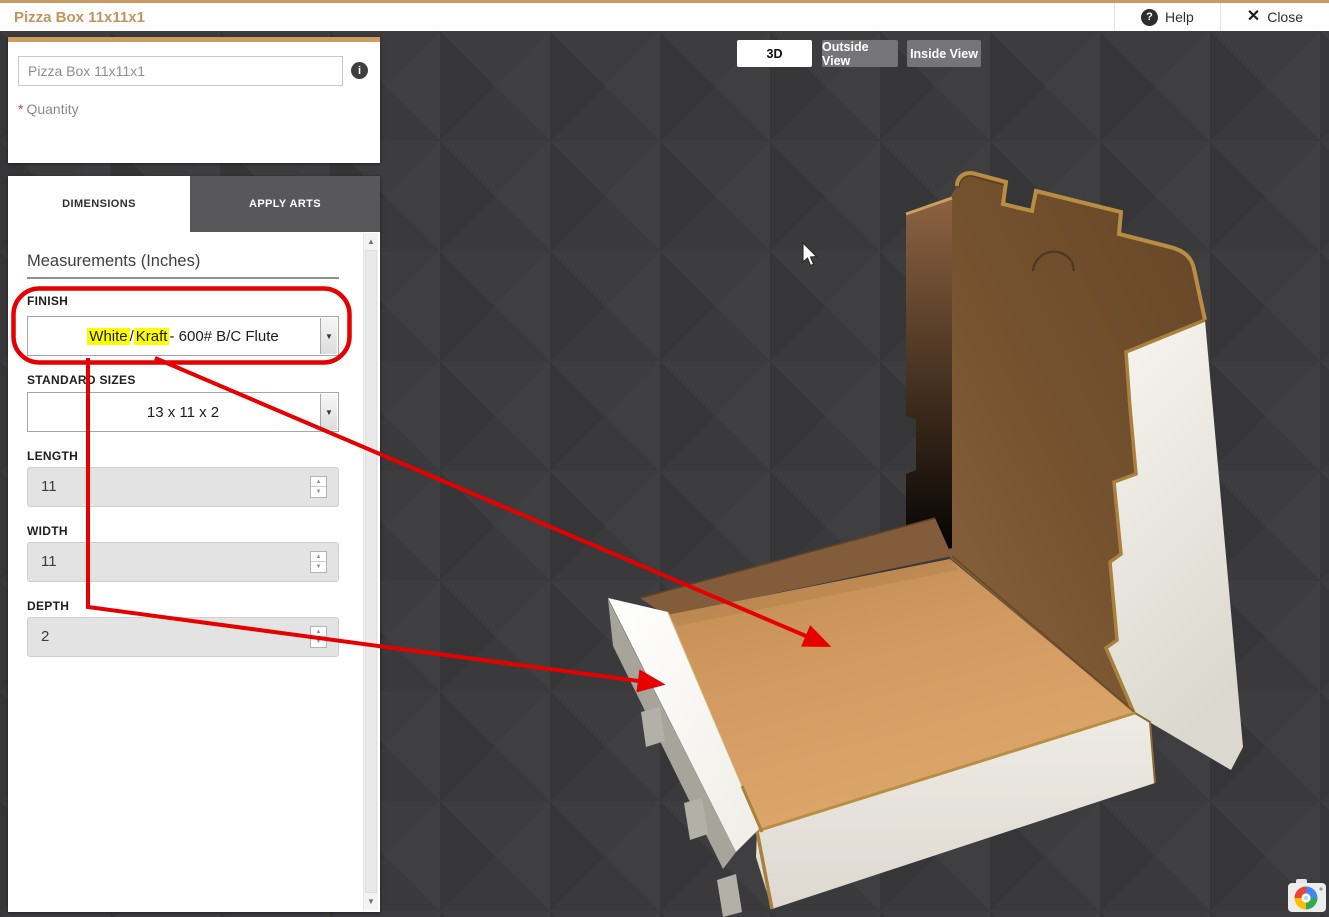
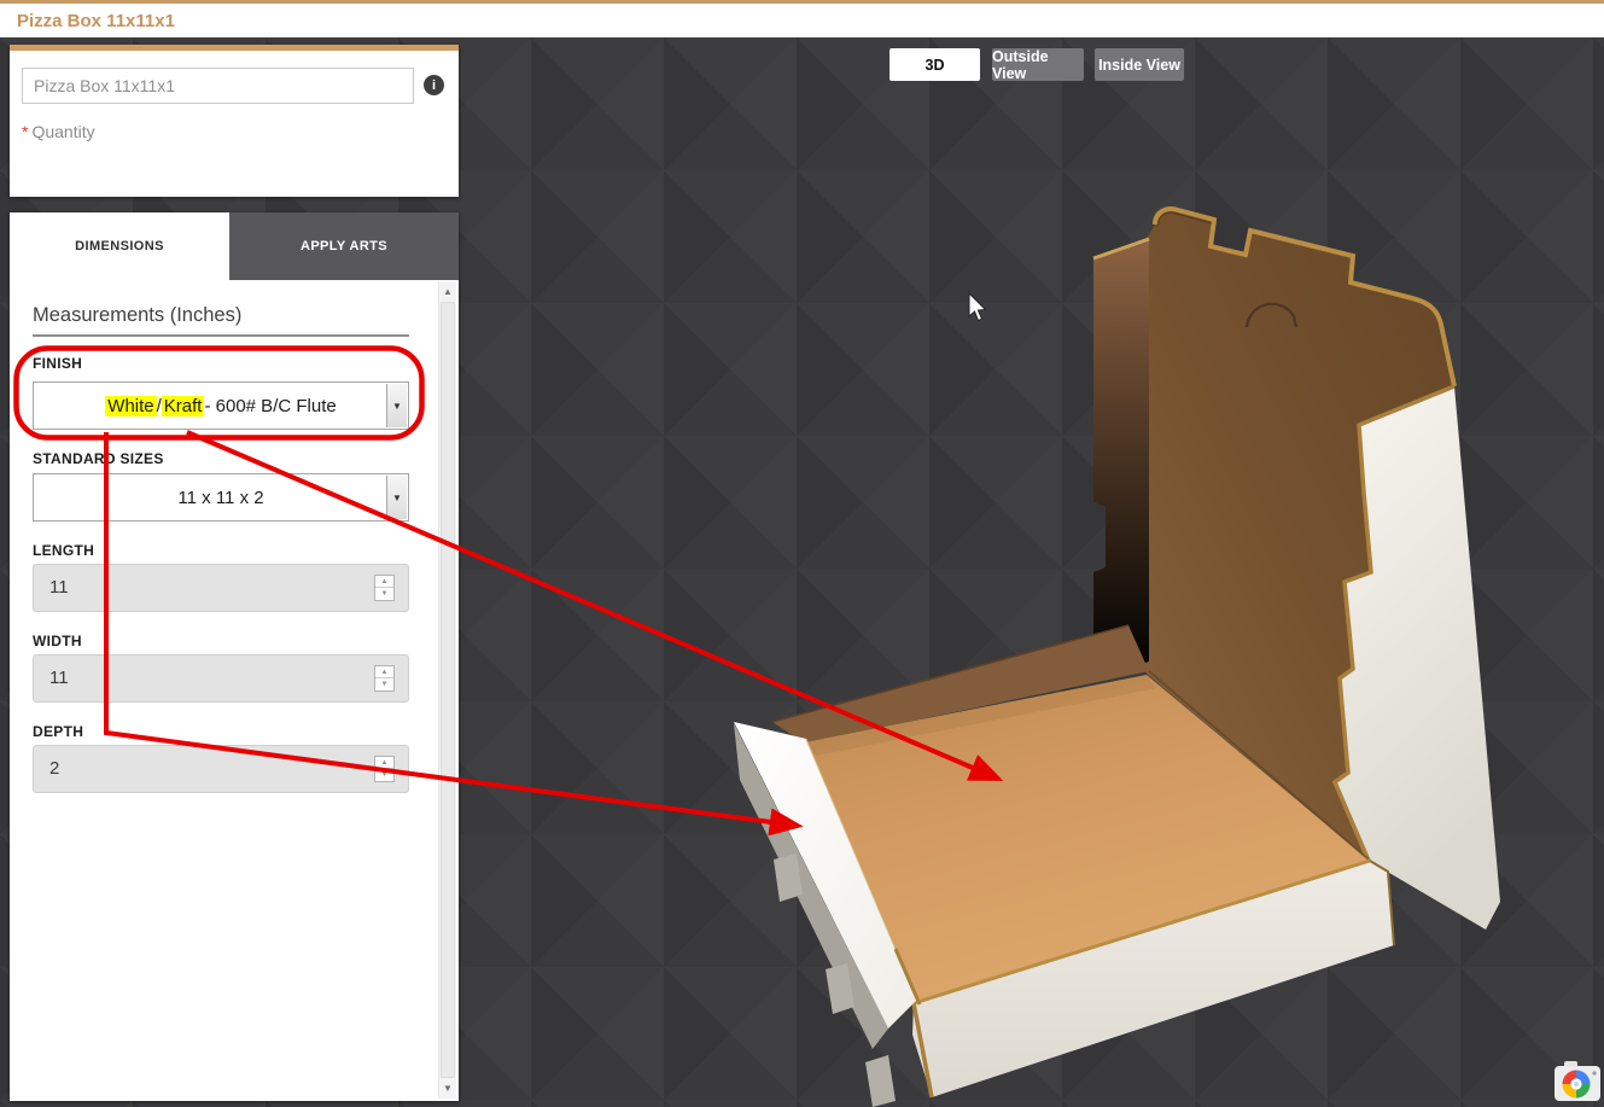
  Pizza Box 11x11x1
- ?
- Help
- ✕
- Close
  3D
  Outside View
  Inside View
  Pizza Box 11x11x1
  i
  * Quantity
  DIMENSIONS
  APPLY ARTS
  Measurements (Inches)
  FINISH
  White
  /
  Kraft
  - 600# B/C Flute
  ▼
  STANDARD SIZES
- 13 x 11 x 2
+ 11 x 11 x 2
  ▼
  LENGTH
  11
  WIDTH
  11
  DEPTH
  2
  ▲
  ▼
